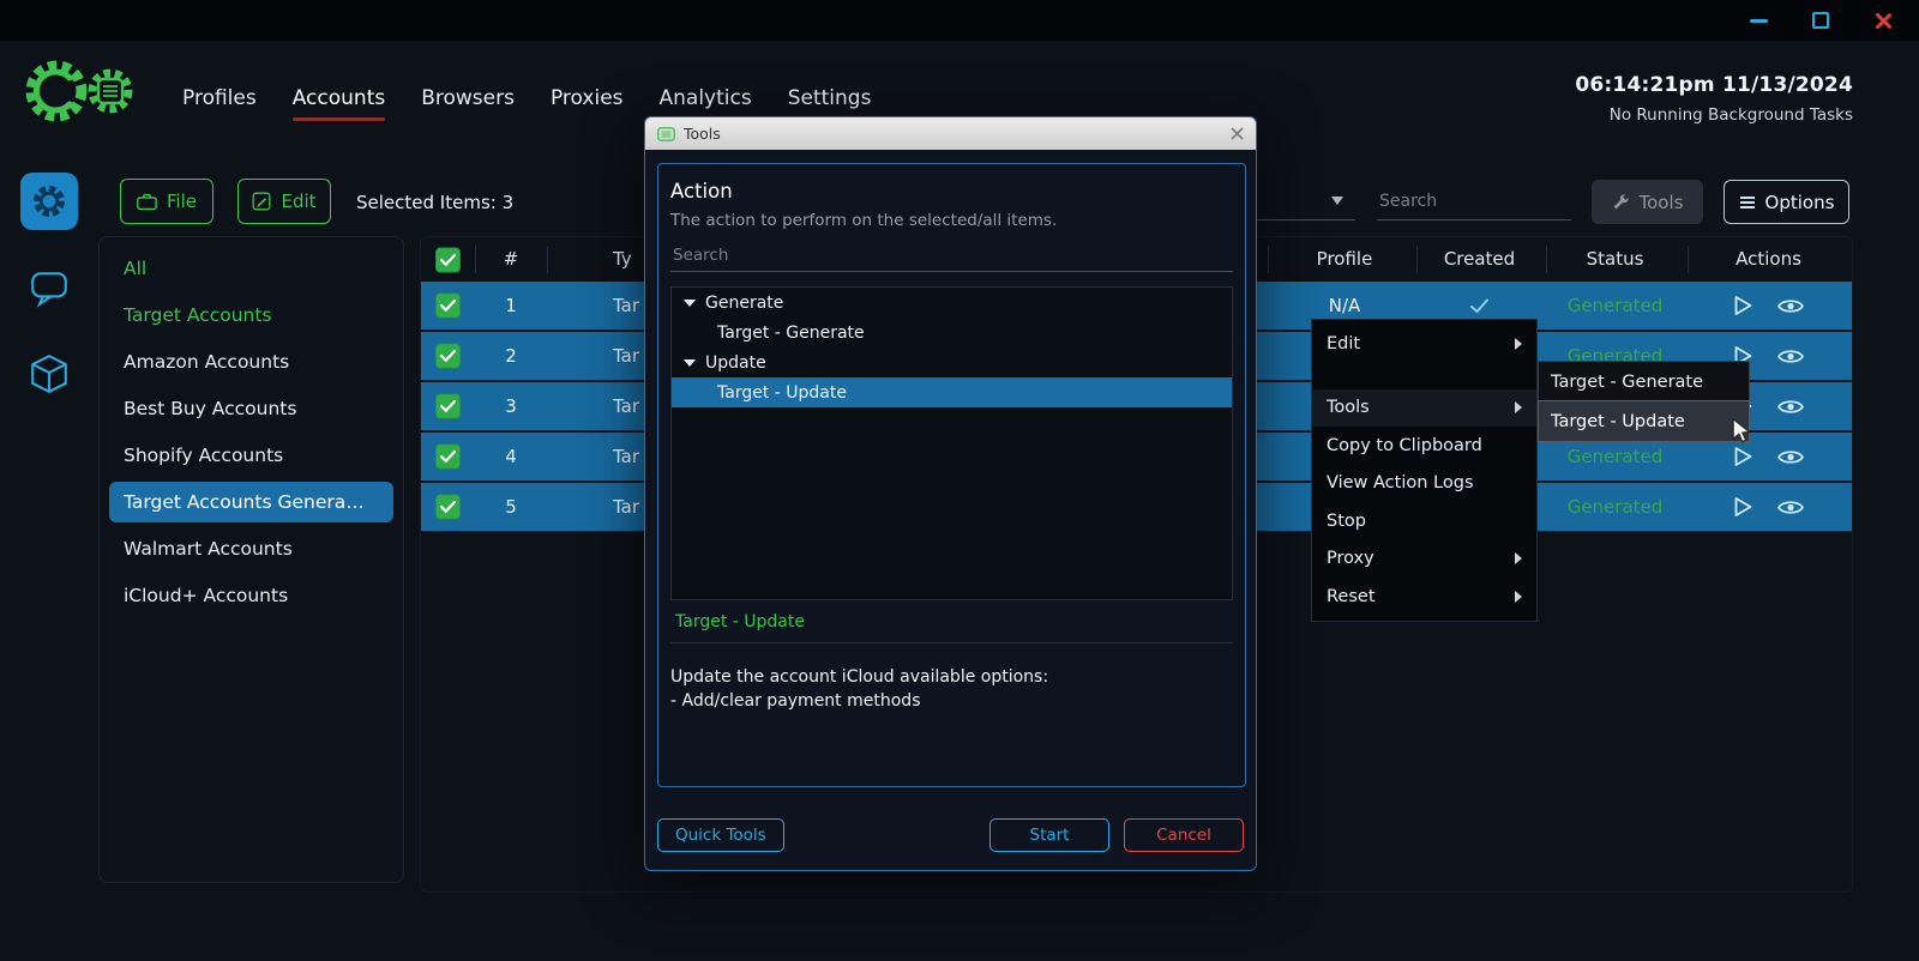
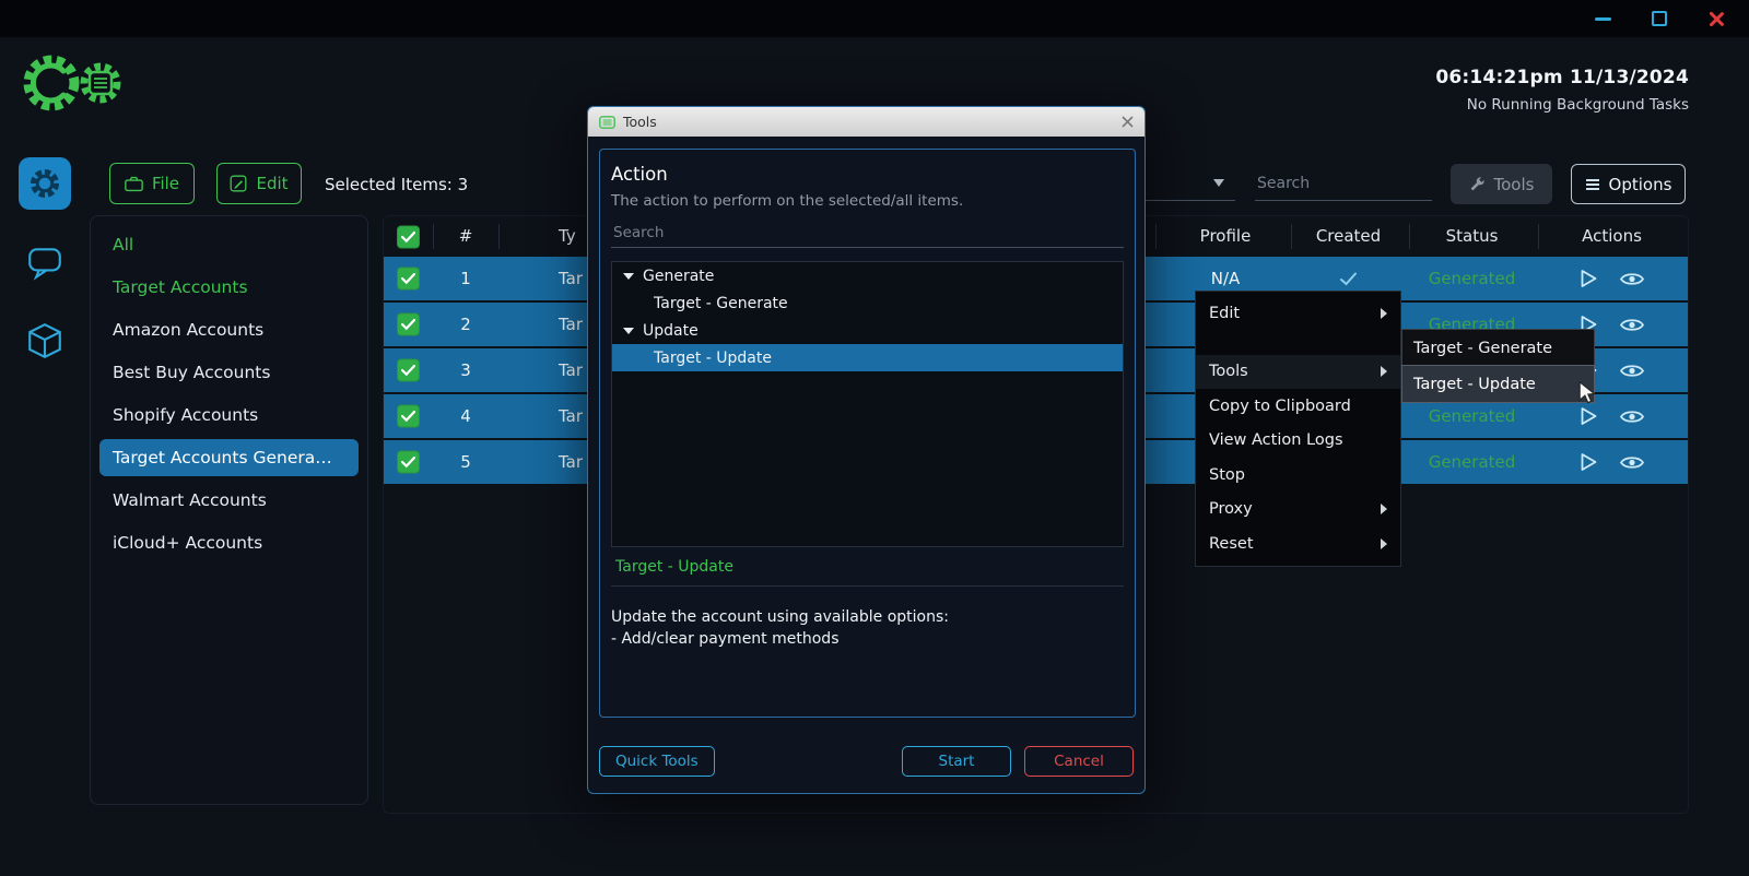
- Profiles
- Accounts
- Browsers
- Proxies
- Analytics
- Settings
  06:14:21pm 11/13/2024
  No Running Background Tasks
  All
  Target Accounts
  Amazon Accounts
  Best Buy Accounts
  Shopify Accounts
  Target Accounts Genera…
  Walmart Accounts
  iCloud+ Accounts
  File
  Edit
  Selected Items: 3
  Search
  Tools
  Options
  #
  Ty
  Profile
  Created
  Status
  Actions
  1
  Tar
  N/A
  Generated
  2
  Tar
  Generated
  3
  Tar
  4
  Tar
  Generated
  5
  Tar
  Generated
  Tools
  Action
  The action to perform on the selected/all items.
  Search
  Generate
  Target - Generate
  Update
  Target - Update
  Target - Update
- Update the account iCloud available options:
+ Update the account using available options:
  - Add/clear payment methods
  Quick Tools
  Start
  Cancel
  Edit
  Tools
  Copy to Clipboard
  View Action Logs
  Stop
  Proxy
  Reset
  Target - Generate
  Target - Update
